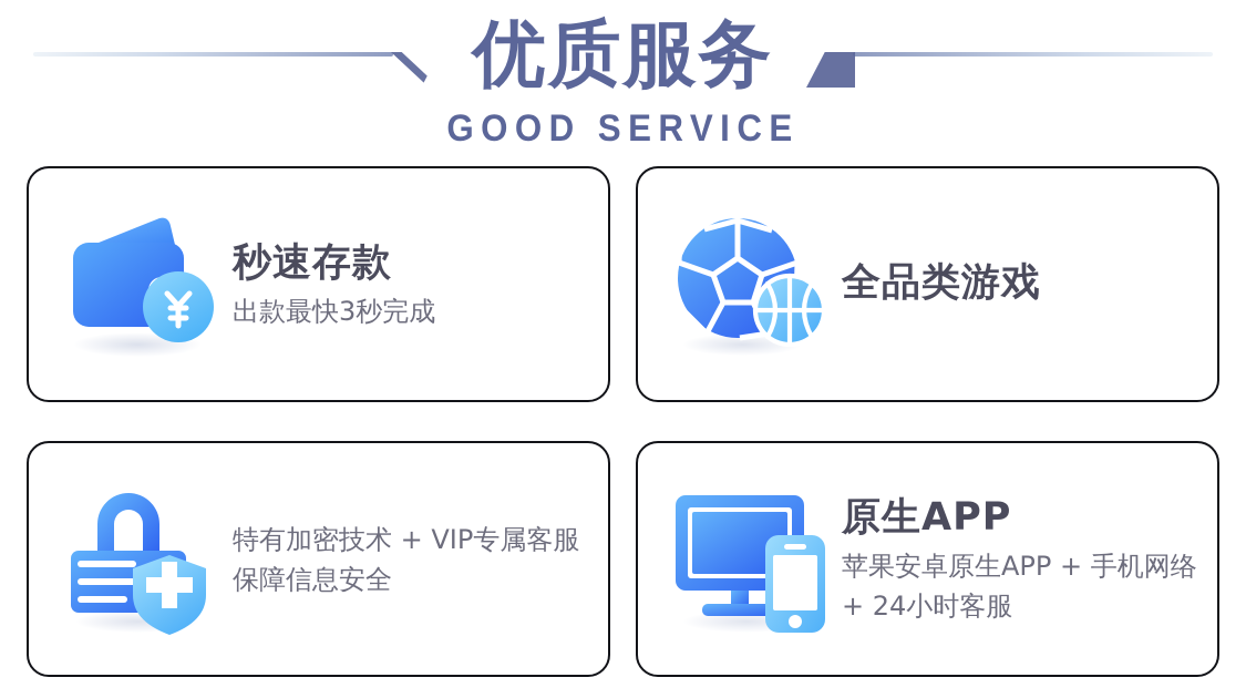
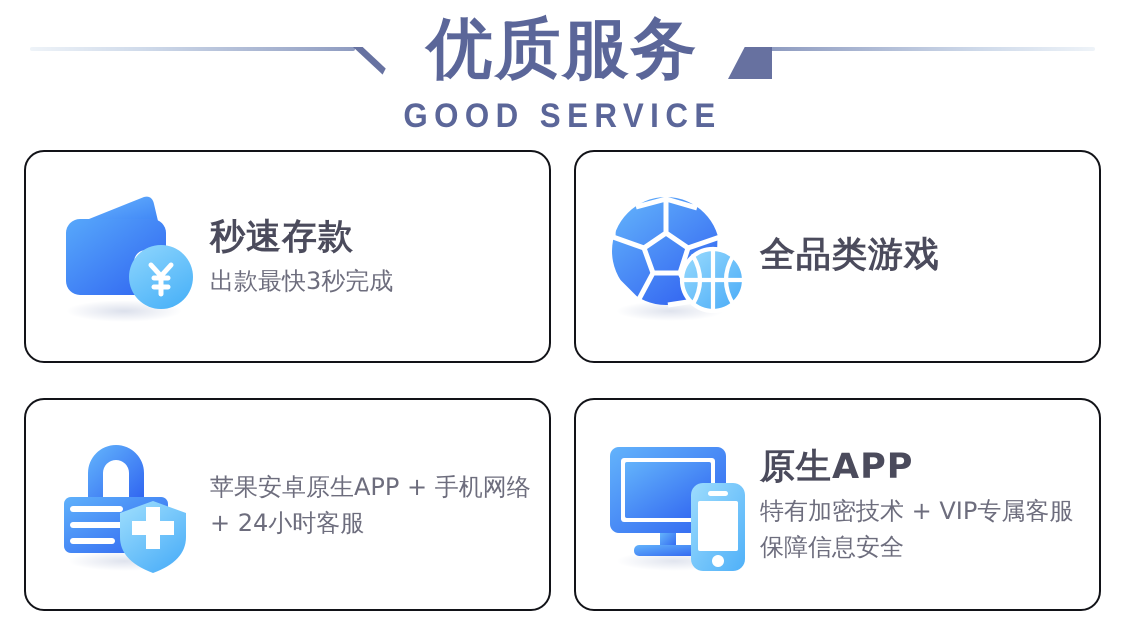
  优质服务
  GOOD SERVICE
  秒速存款
  出款最快3秒完成
  全品类游戏
- 特有加密技术 + VIP专属客服保障信息安全
+ 苹果安卓原生APP + 手机网络 + 24小时客服
  原生APP
- 苹果安卓原生APP + 手机网络 + 24小时客服
+ 特有加密技术 + VIP专属客服保障信息安全
